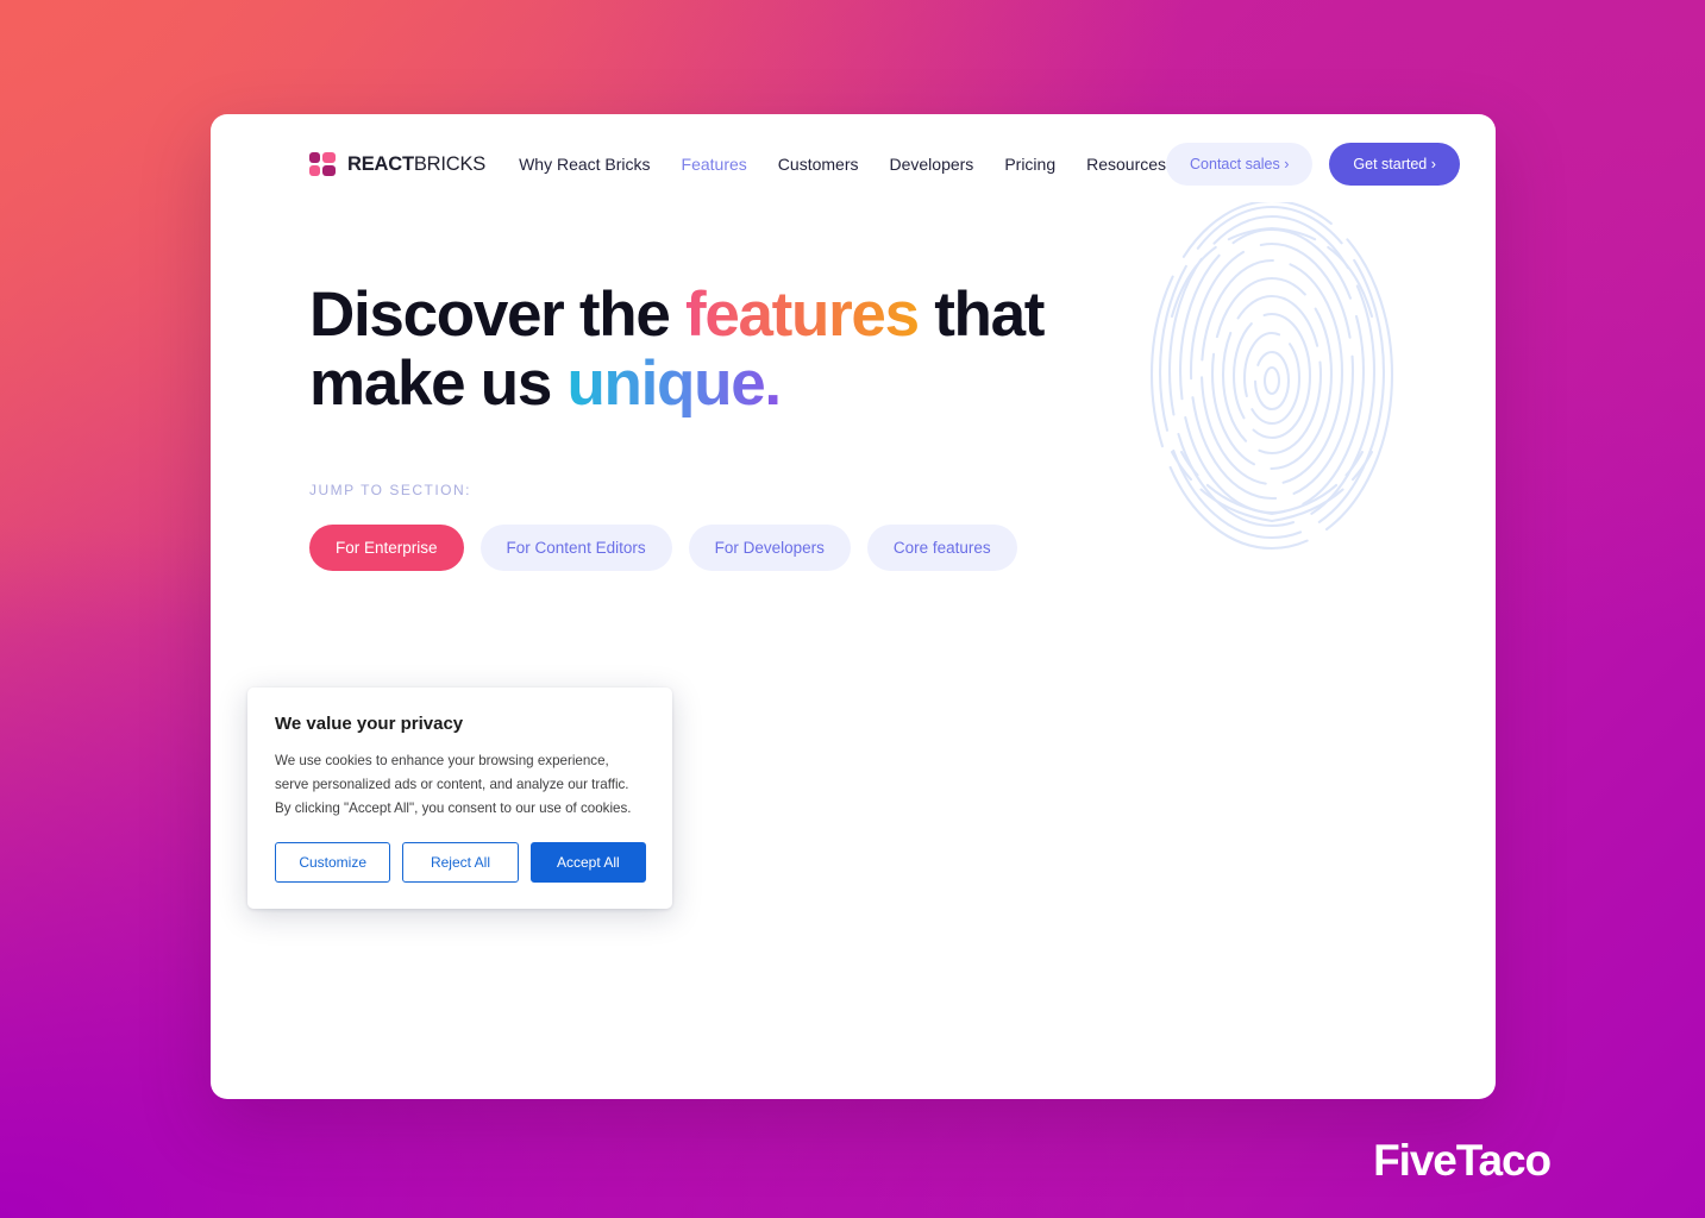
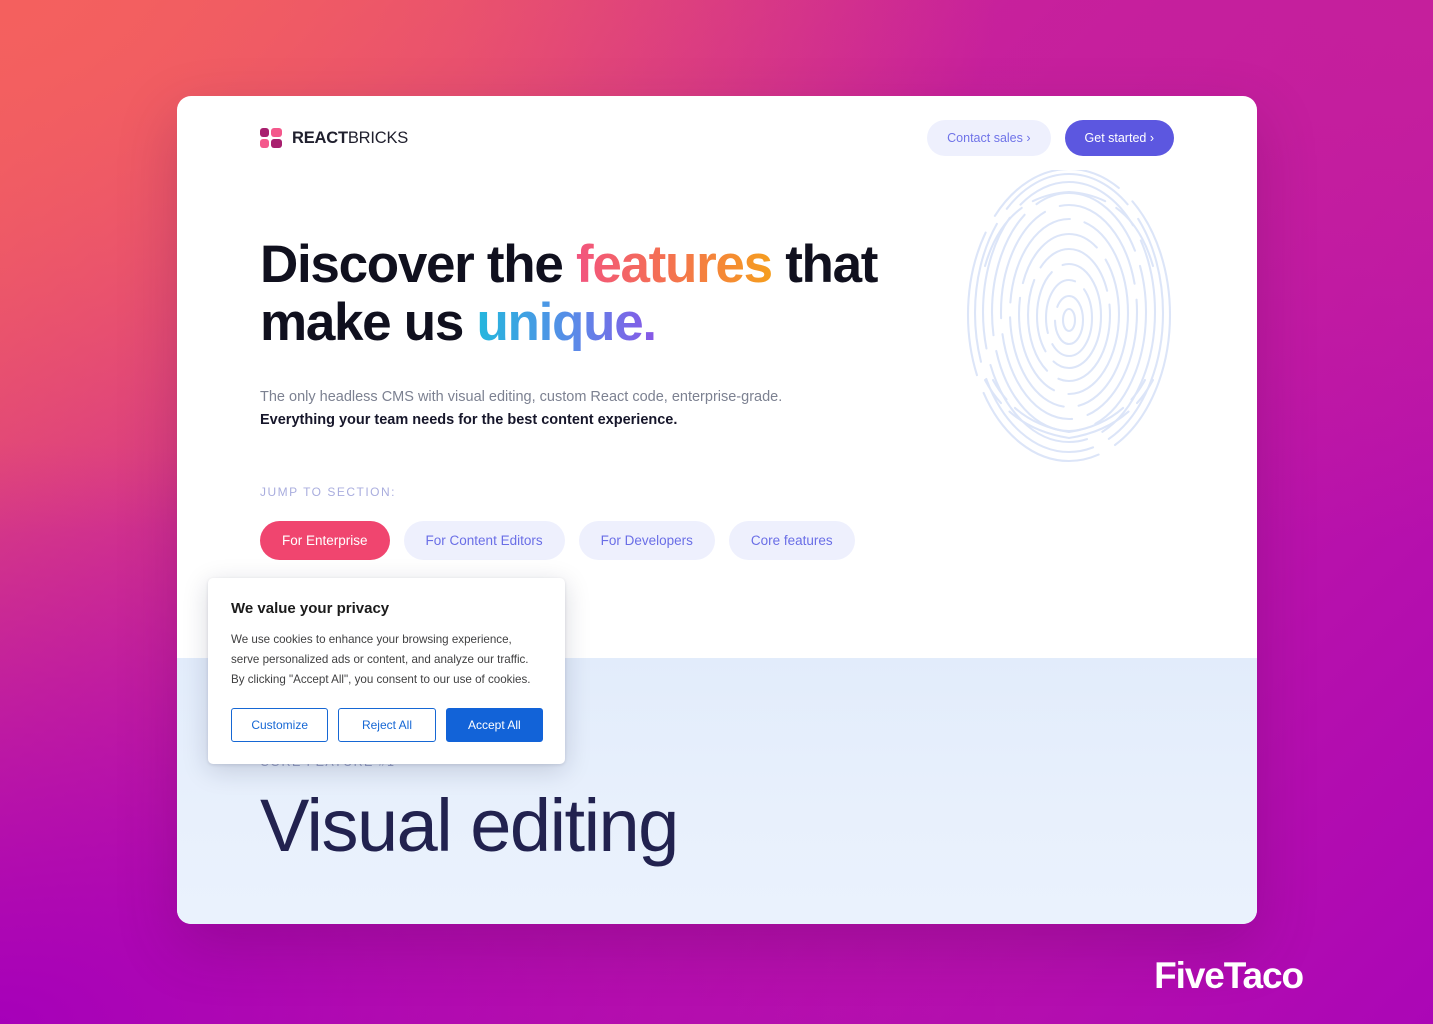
  REACTBRICKS
- Why React Bricks
- Features
- Customers
- Developers
- Pricing
- Resources
  Contact sales ›
  Get started ›
  Discover the features that
  make us unique.
+ The only headless CMS with visual editing, custom React code, enterprise-grade.
+ Everything your team needs for the best content experience.
  JUMP TO SECTION:
  For Enterprise
  For Content Editors
  For Developers
  Core features
+ Visual editing
  We value your privacy
  We use cookies to enhance your browsing experience, serve personalized ads or content, and analyze our traffic. By clicking "Accept All", you consent to our use of cookies.
  Customize
  Reject All
  Accept All
  FiveTaco
